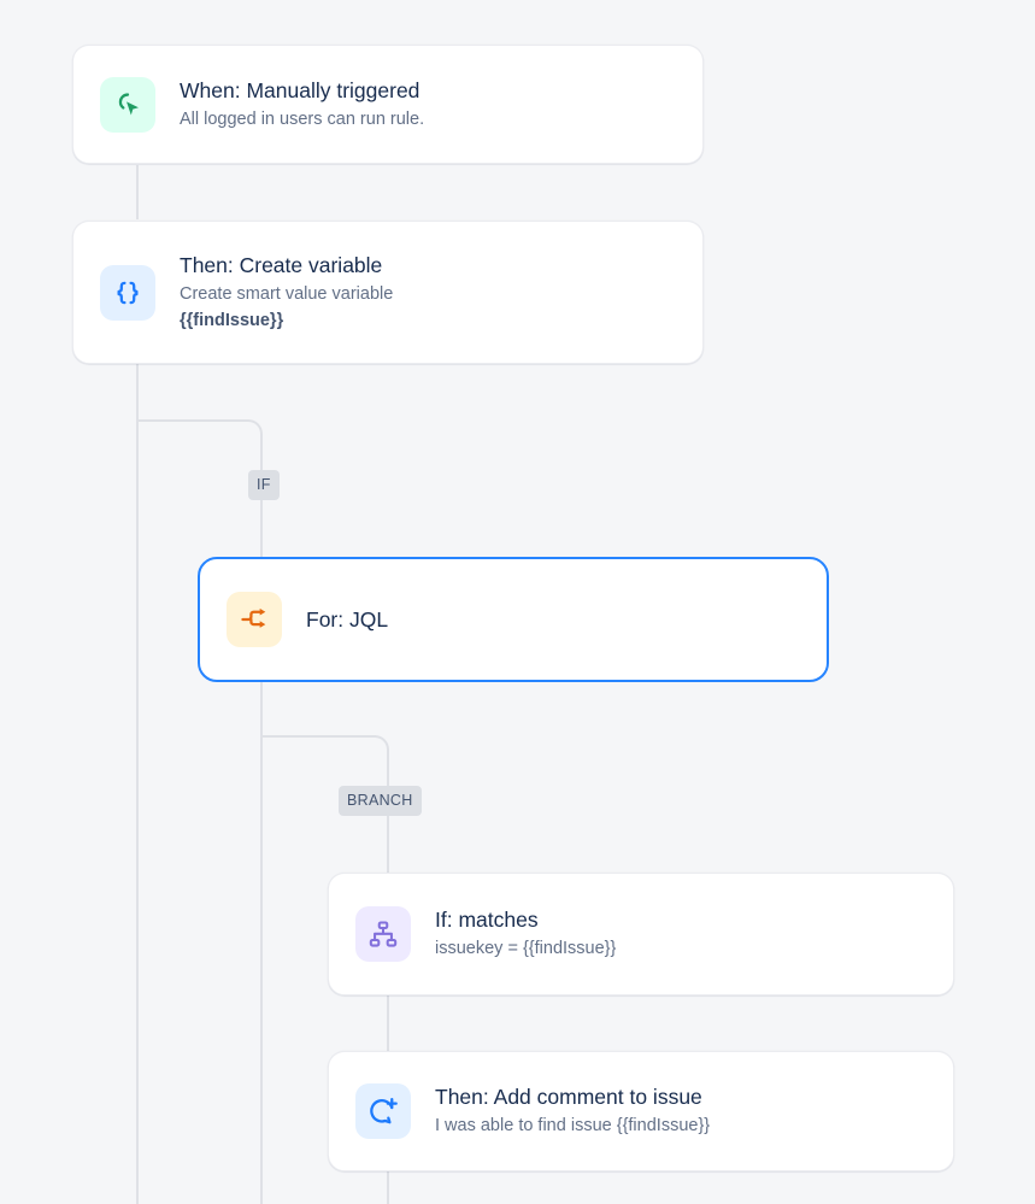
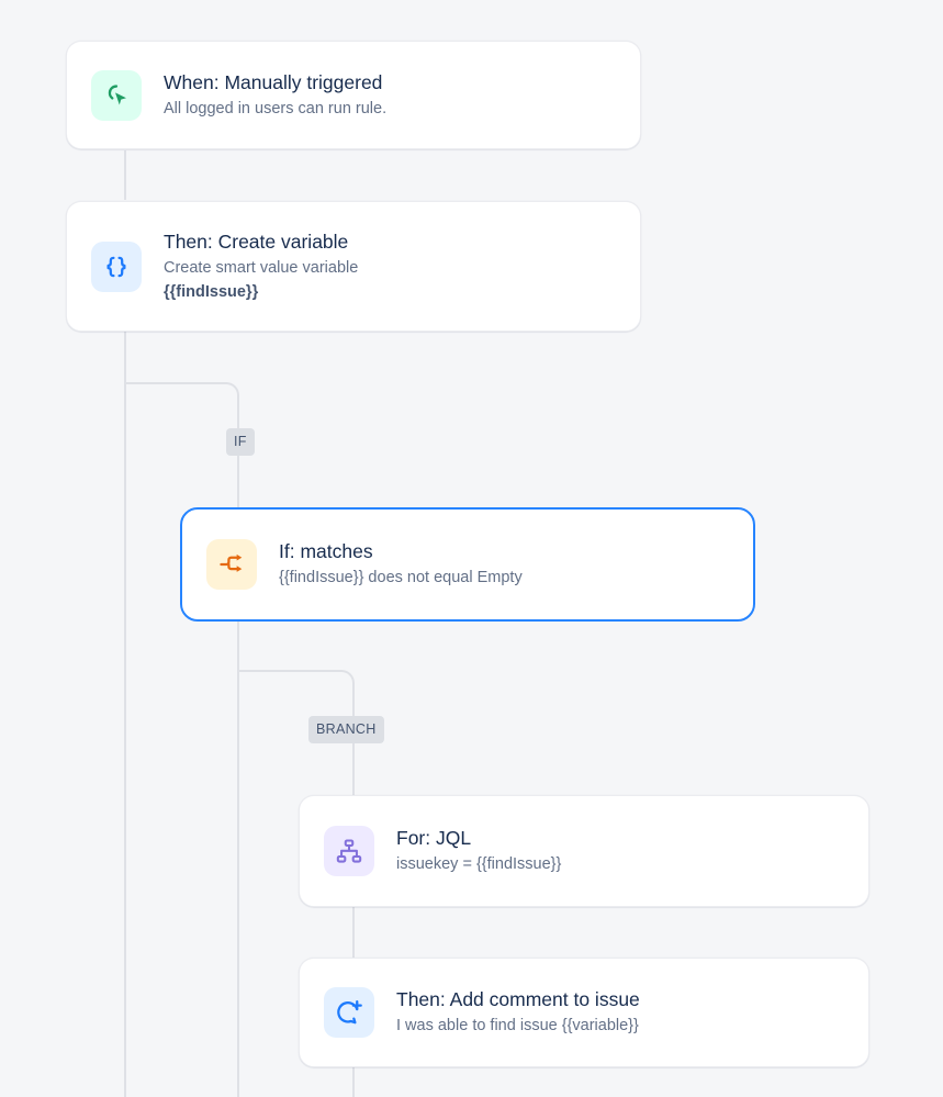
  IF
  BRANCH
  When: Manually triggered
  All logged in users can run rule.
  Then: Create variable
  Create smart value variable
  {{findIssue}}
- For: JQL
+ If: matches
+ {{findIssue}} does not equal Empty
- If: matches
+ For: JQL
  issuekey = {{findIssue}}
  Then: Add comment to issue
- I was able to find issue {{findIssue}}
+ I was able to find issue {{variable}}
